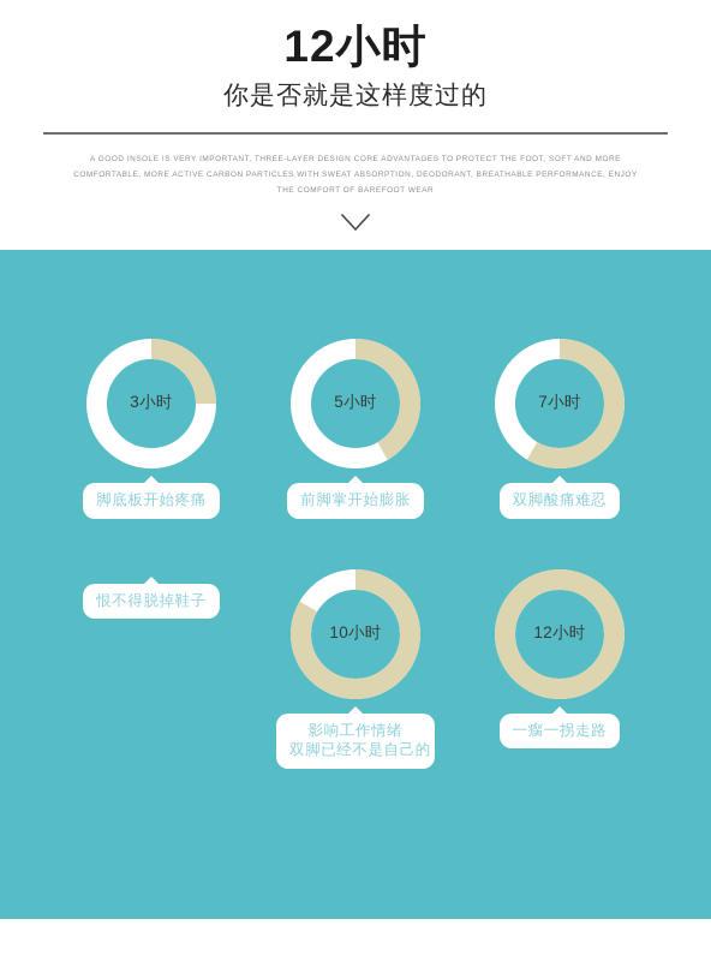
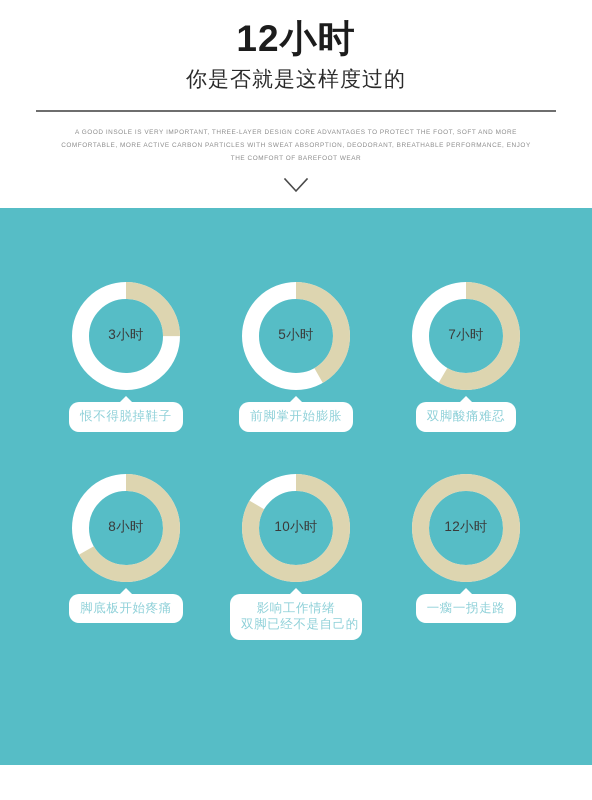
  12小时
  你是否就是这样度过的
  3小时
- 脚底板开始疼痛
+ 恨不得脱掉鞋子
  5小时
  前脚掌开始膨胀
  7小时
  双脚酸痛难忍
+ 8小时
- 恨不得脱掉鞋子
+ 脚底板开始疼痛
  10小时
  影响工作情绪
  双脚已经不是自己的
  12小时
  一瘸一拐走路
